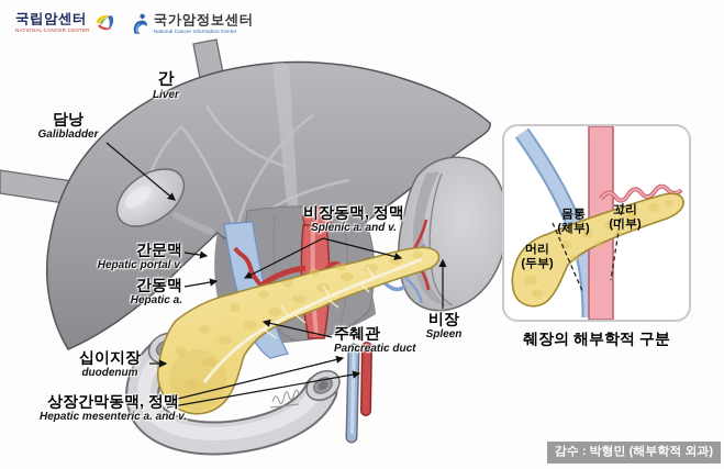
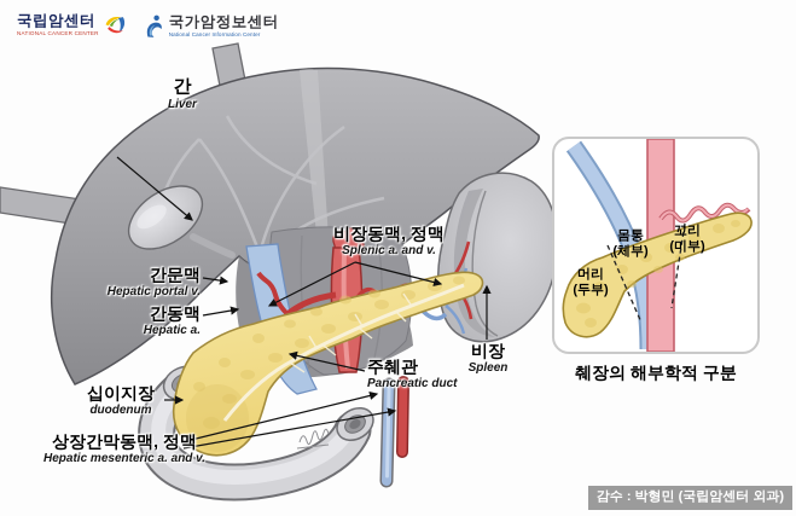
  국립암센터
  국가암정보센터
  간
  Liver
- 담낭
- Galibladder
  비장동맥, 정맥
  Splenic a. and v.
  간문맥
  Hepatic portal v.
  간동맥
  Hepatic a.
  십이지장
  duodenum
  상장간막동맥, 정맥
  Hepatic mesenteric a. and v.
  주췌관
  Pancreatic duct
  비장
  Spleen
  머리
  (두부)
  몸통
  (체부)
  꼬리
  (미부)
  췌장의 해부학적 구분
- 감수 : 박형민 (해부학적 외과)
+ 감수 : 박형민 (국립암센터 외과)
